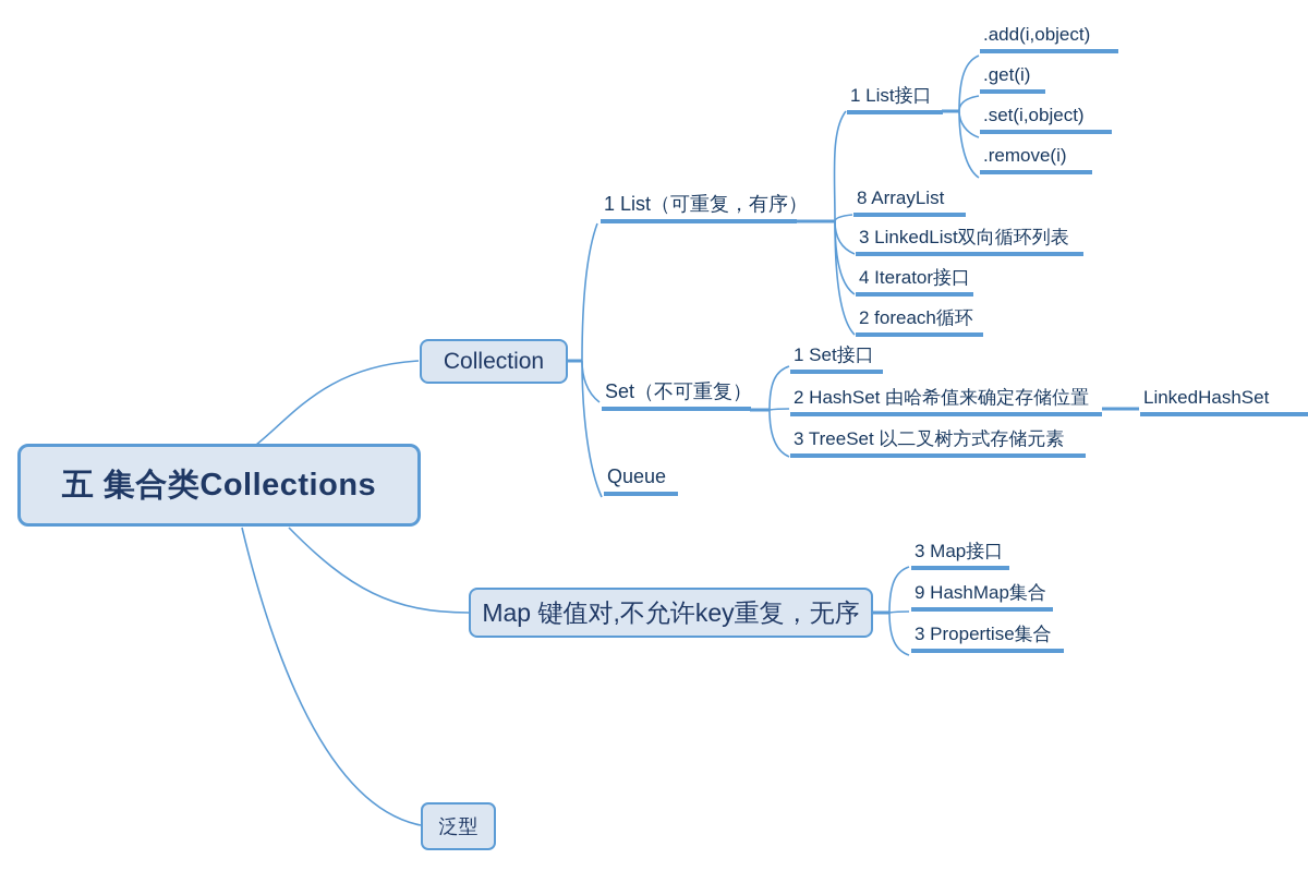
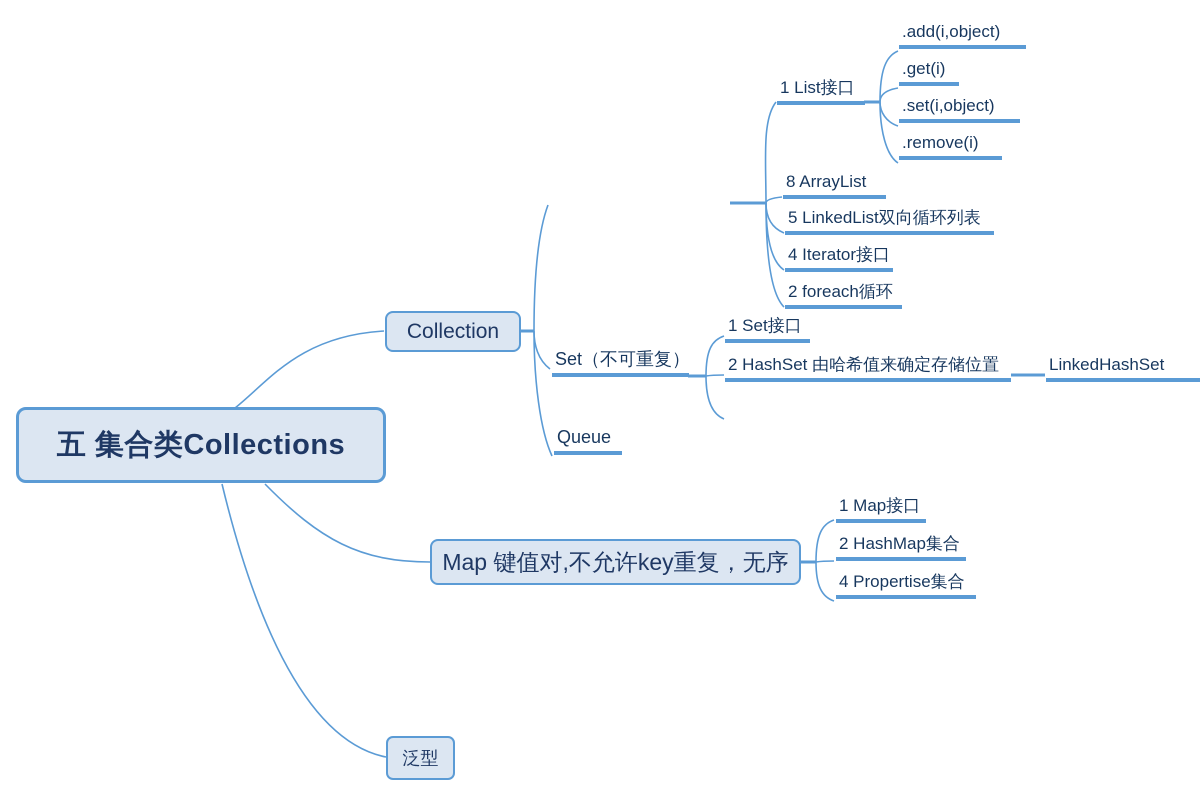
  五 集合类Collections
  Collection
  Map 键值对,不允许key重复，无序
  泛型
- 1 List（可重复，有序）
  Set（不可重复）
  Queue
  1 List接口
  8 ArrayList
- 3 LinkedList双向循环列表
+ 5 LinkedList双向循环列表
  4 Iterator接口
  2 foreach循环
  .add(i,object)
  .get(i)
  .set(i,object)
  .remove(i)
  1 Set接口
  2 HashSet 由哈希值来确定存储位置
- 3 TreeSet 以二叉树方式存储元素
  LinkedHashSet
- 3 Map接口
+ 1 Map接口
- 9 HashMap集合
+ 2 HashMap集合
- 3 Propertise集合
+ 4 Propertise集合
